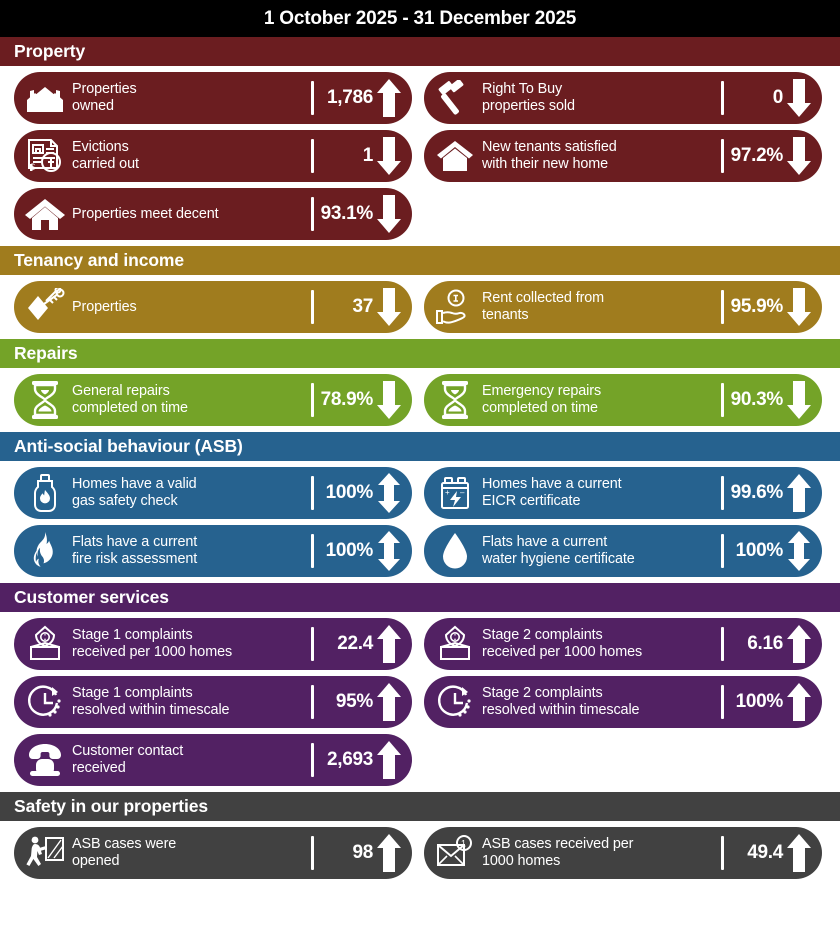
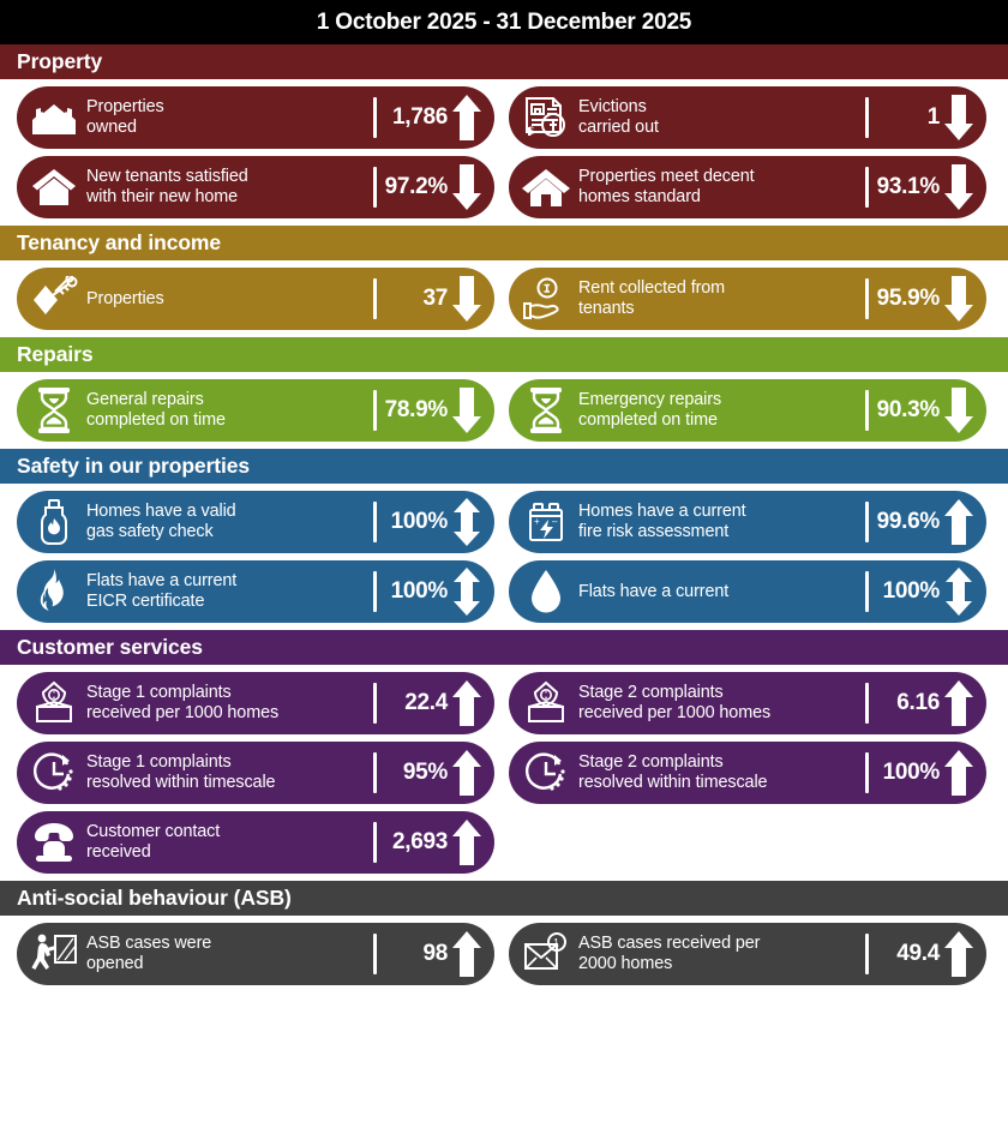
  1 October 2025 - 31 December 2025
  Property
  Properties
  owned
  1,786
- Right To Buy
- properties sold
- 0
  $
  Evictions
  carried out
  1
  New tenants satisfied
  with their new home
  97.2%
  Properties meet decent
+ homes standard
  93.1%
  Tenancy and income
  Properties
  37
  Rent collected from
  tenants
  95.9%
  Repairs
  General repairs
  completed on time
  78.9%
  Emergency repairs
  completed on time
  90.3%
- Anti-social behaviour (ASB)
+ Safety in our properties
  Homes have a valid
  gas safety check
  100%
  +
  –
  Homes have a current
- EICR certificate
+ fire risk assessment
  99.6%
  Flats have a current
- fire risk assessment
+ EICR certificate
  100%
  Flats have a current
- water hygiene certificate
  100%
  Customer services
  Stage 1 complaints
  received per 1000 homes
  22.4
  Stage 2 complaints
  received per 1000 homes
  6.16
  Stage 1 complaints
  resolved within timescale
  95%
  Stage 2 complaints
  resolved within timescale
  100%
  Customer contact
  received
  2,693
- Safety in our properties
+ Anti-social behaviour (ASB)
  ASB cases were
  opened
  98
  1
  ASB cases received per
- 1000 homes
+ 2000 homes
  49.4
